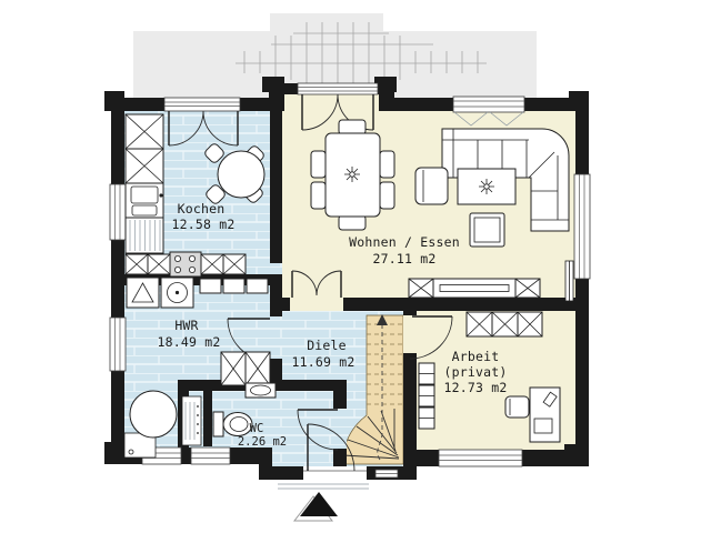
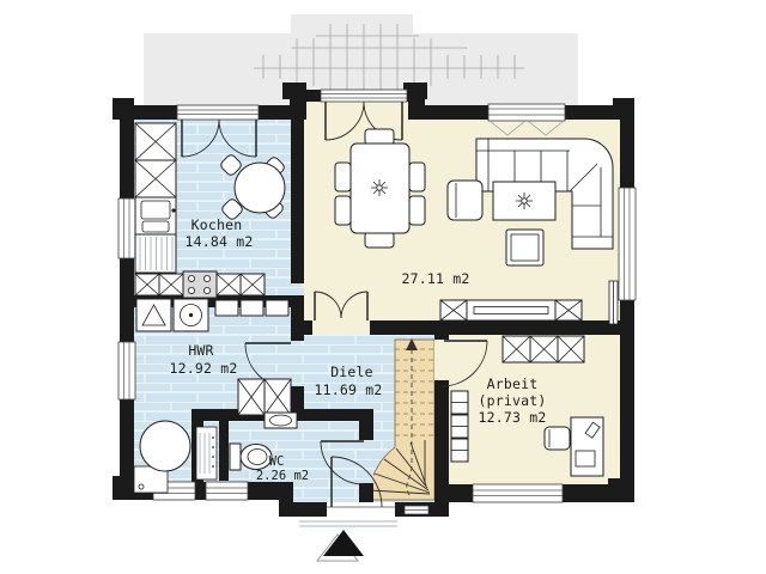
  Kochen
- 12.58 m2
+ 14.84 m2
- Wohnen / Essen
  27.11 m2
  HWR
- 18.49 m2
+ 12.92 m2
  Diele
  11.69 m2
  WC
  2.26 m2
  Arbeit
  (privat)
  12.73 m2
